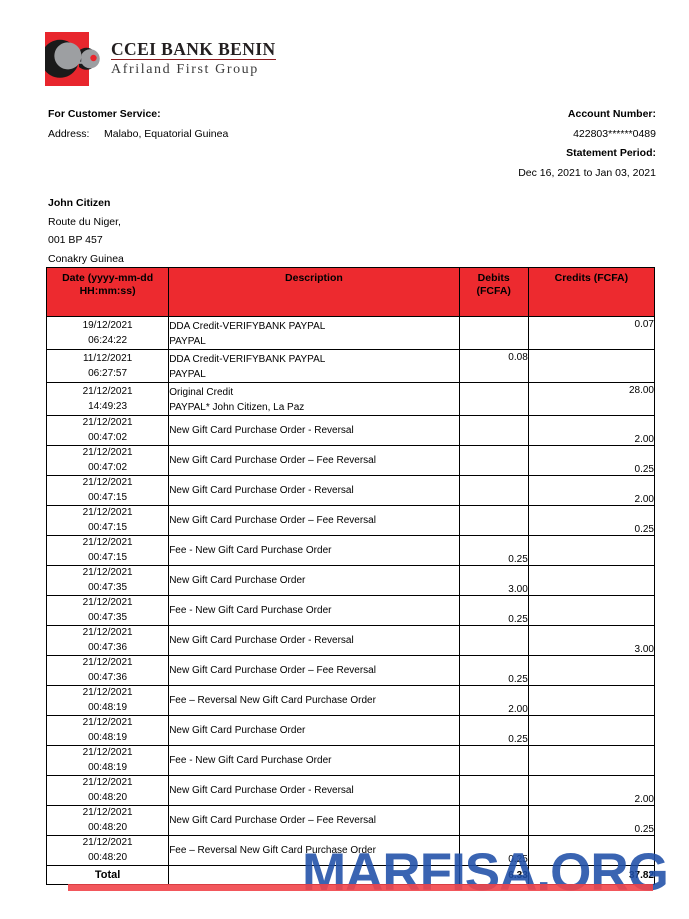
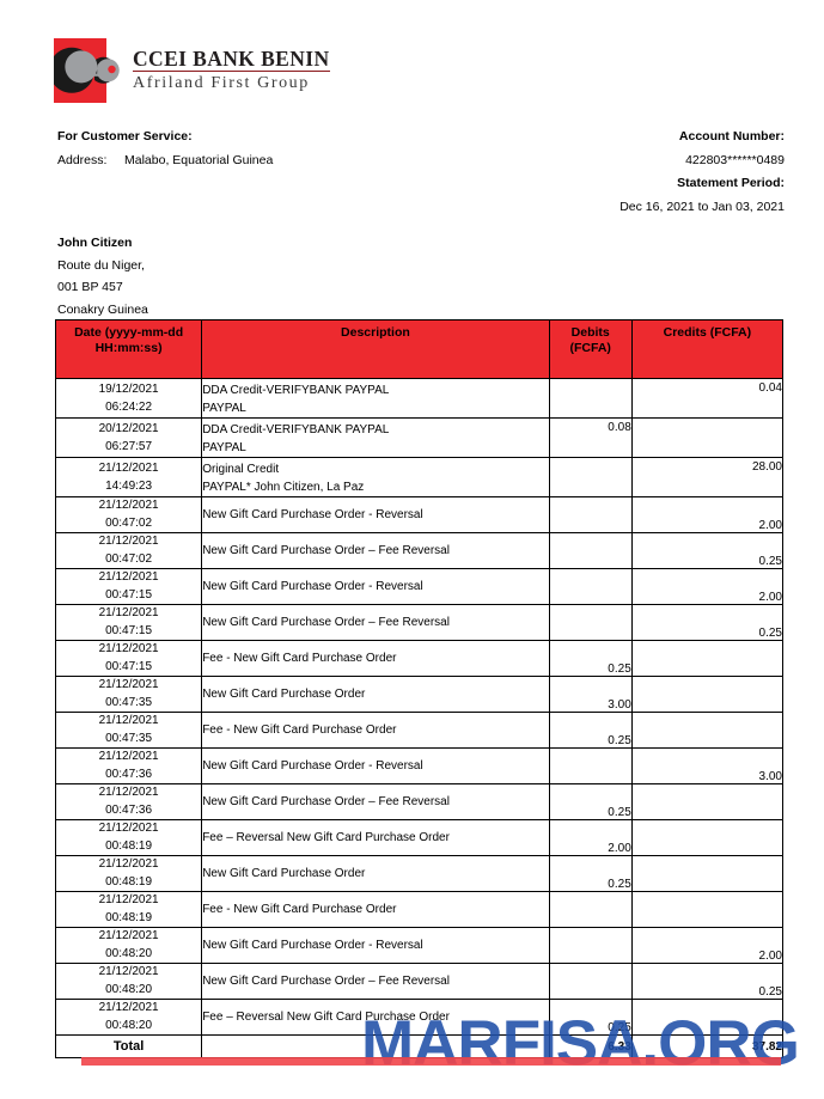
  CCEI BANK BENIN
  Afriland First Group
  For Customer Service:
  Address:	Malabo, Equatorial Guinea
  Account Number:
  422803******0489
  Statement Period:
  Dec 16, 2021 to Jan 03, 2021
  John Citizen
  Route du Niger,
  001 BP 457
  Conakry Guinea
  Date (yyyy-mm-dd HH:mm:ss)	Description	Debits (FCFA)	Credits (FCFA)
- 19/12/2021 06:24:22	DDA Credit-VERIFYBANK PAYPAL PAYPAL		0.07
+ 19/12/2021 06:24:22	DDA Credit-VERIFYBANK PAYPAL PAYPAL		0.04
- 11/12/2021 06:27:57	DDA Credit-VERIFYBANK PAYPAL PAYPAL	0.08
+ 20/12/2021 06:27:57	DDA Credit-VERIFYBANK PAYPAL PAYPAL	0.08
  21/12/2021 14:49:23	Original Credit PAYPAL* John Citizen, La Paz		28.00
  21/12/2021 00:47:02	New Gift Card Purchase Order - Reversal		2.00
  21/12/2021 00:47:02	New Gift Card Purchase Order – Fee Reversal		0.25
  21/12/2021 00:47:15	New Gift Card Purchase Order - Reversal		2.00
  21/12/2021 00:47:15	New Gift Card Purchase Order – Fee Reversal		0.25
  21/12/2021 00:47:15	Fee - New Gift Card Purchase Order	0.25
  21/12/2021 00:47:35	New Gift Card Purchase Order	3.00
  21/12/2021 00:47:35	Fee - New Gift Card Purchase Order	0.25
  21/12/2021 00:47:36	New Gift Card Purchase Order - Reversal		3.00
  21/12/2021 00:47:36	New Gift Card Purchase Order – Fee Reversal	0.25
  21/12/2021 00:48:19	Fee – Reversal New Gift Card Purchase Order	2.00
  21/12/2021 00:48:19	New Gift Card Purchase Order	0.25
  21/12/2021 00:48:19	Fee - New Gift Card Purchase Order
  21/12/2021 00:48:20	New Gift Card Purchase Order - Reversal		2.00
  21/12/2021 00:48:20	New Gift Card Purchase Order – Fee Reversal		0.25
  21/12/2021 00:48:20	Fee – Reversal New Gift Card Purchase Order	0.25
  Total		6.33	37.82
  MARFISA.ORG
